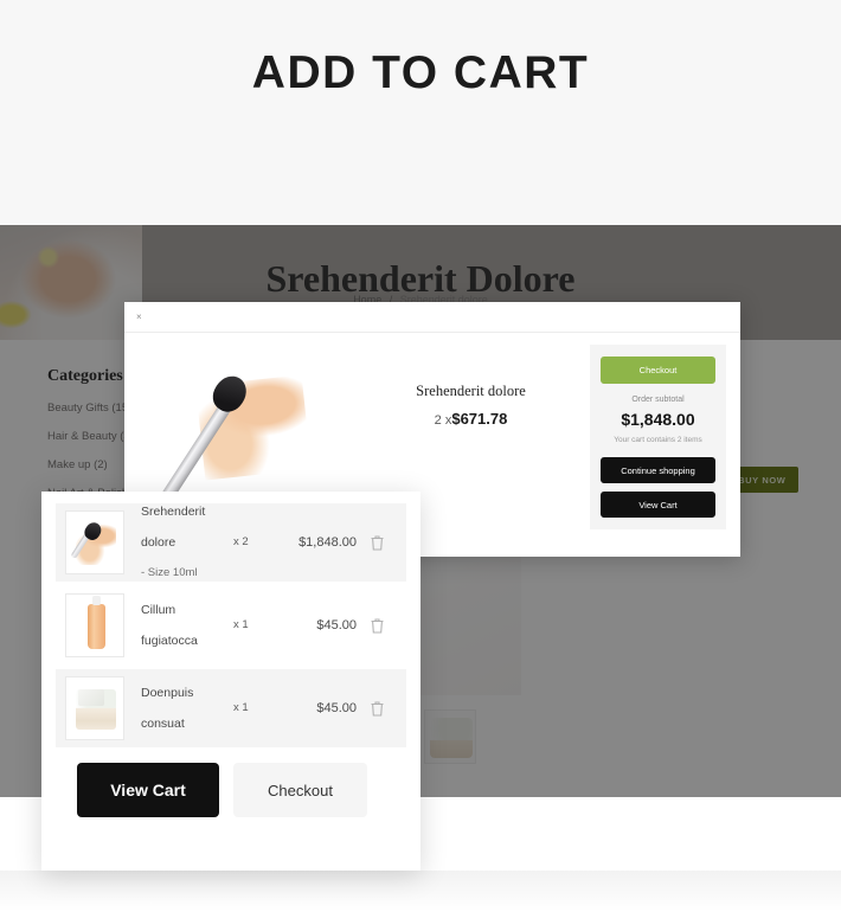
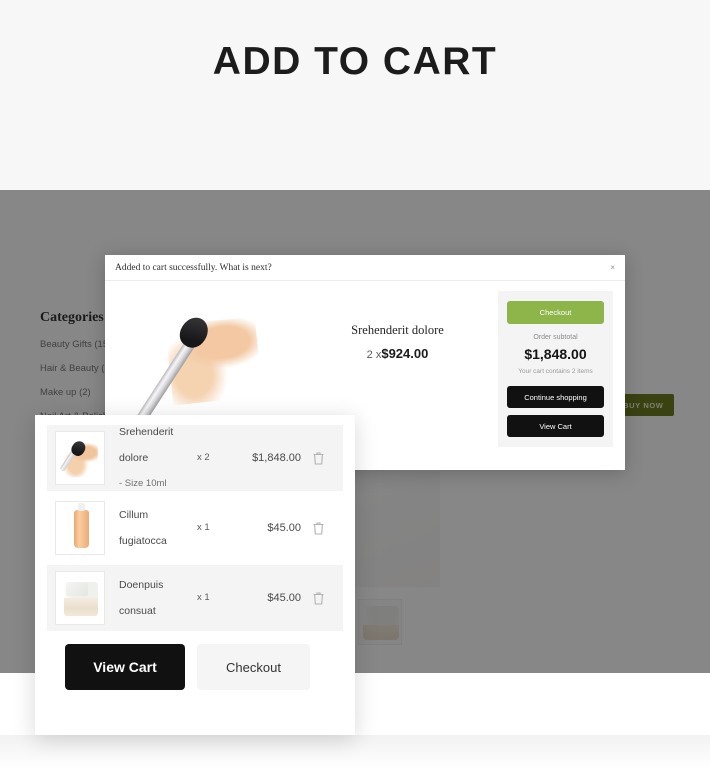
  ADD TO CART
- Srehenderit Dolore
- Home / Srehenderit dolore
  Categories
  Beauty Gifts (1
  Hair & Beauty (
  Make up (2)
  BUY NOW
+ Added to cart successfully. What is next?
  ×
  Srehenderit dolore
- 2 x$671.78
+ 2 x$924.00
  Checkout
  $1,848.00
  Continue shopping
  View Cart
  Srehenderit dolore
  - Size 10ml
  x 2
  $1,848.00
  Cillum fugiatocca
  x 1
  $45.00
  Doenpuis consuat
  x 1
  $45.00
  View Cart
  Checkout
